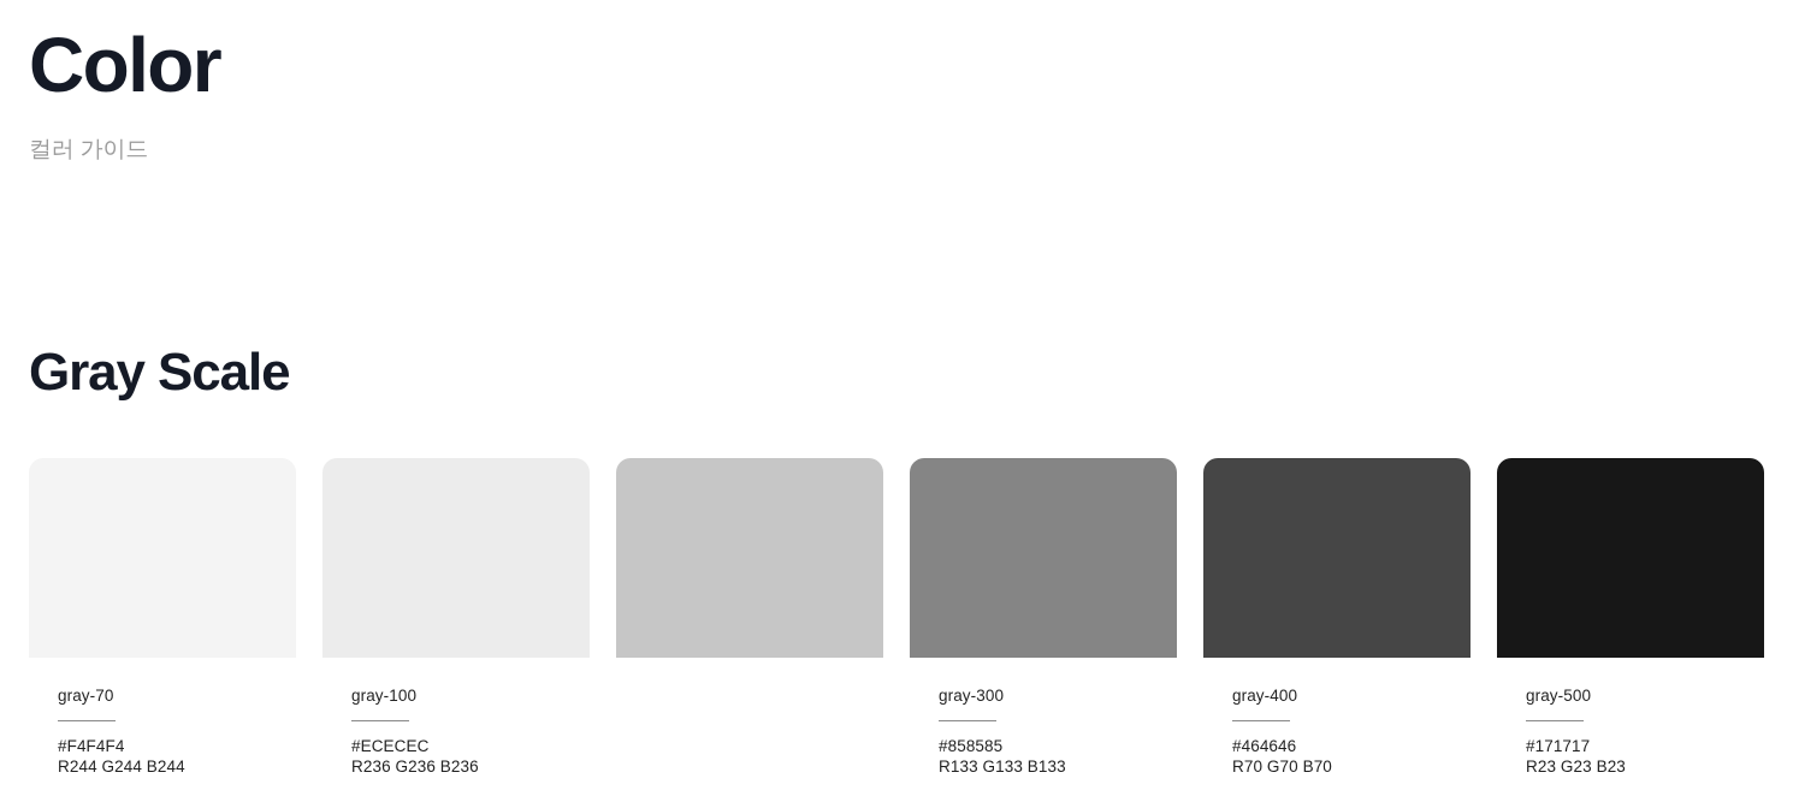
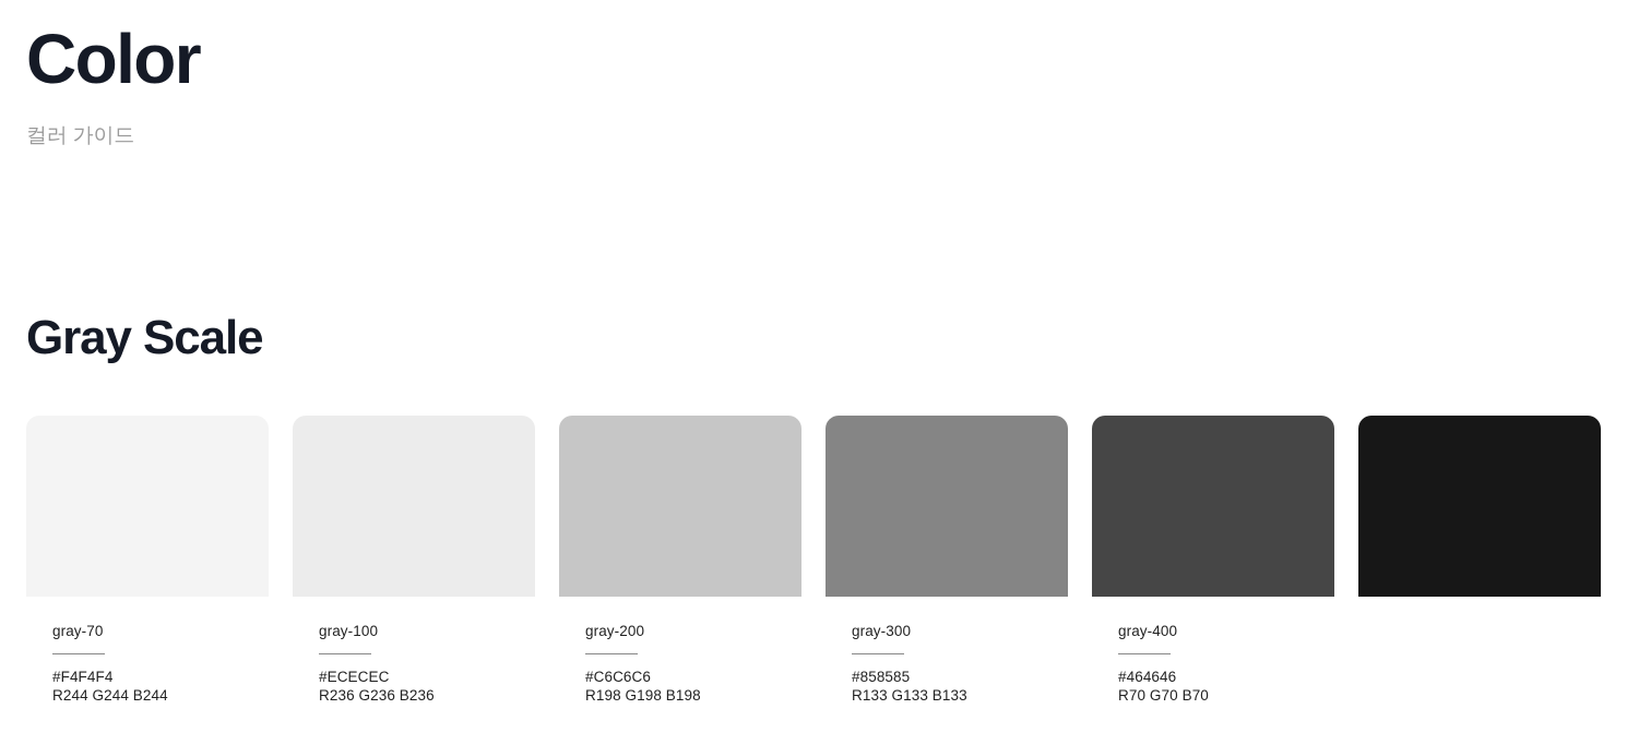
  Color
  컬러 가이드
  Gray Scale
  gray-70
  #F4F4F4
  R244 G244 B244
  gray-100
  #ECECEC
  R236 G236 B236
+ gray-200
+ #C6C6C6
+ R198 G198 B198
  gray-300
  #858585
  R133 G133 B133
  gray-400
  #464646
  R70 G70 B70
- gray-500
- #171717
- R23 G23 B23
